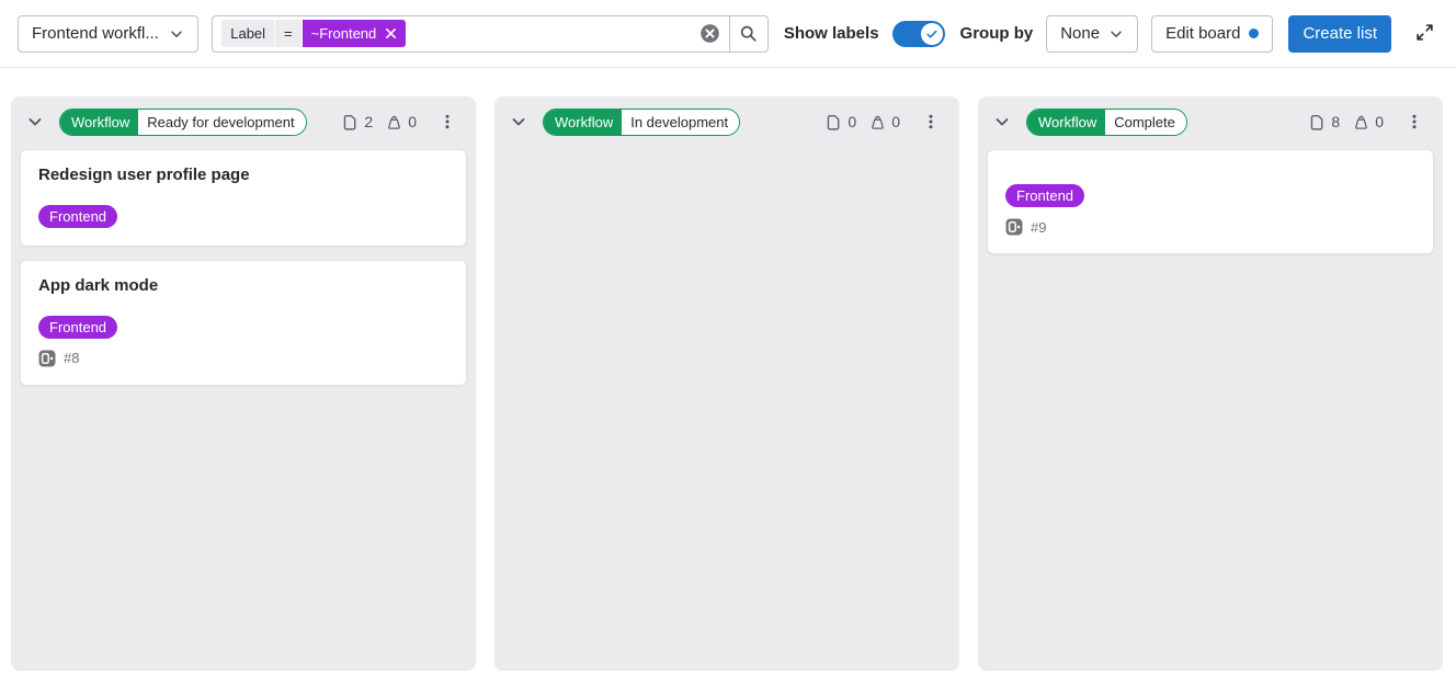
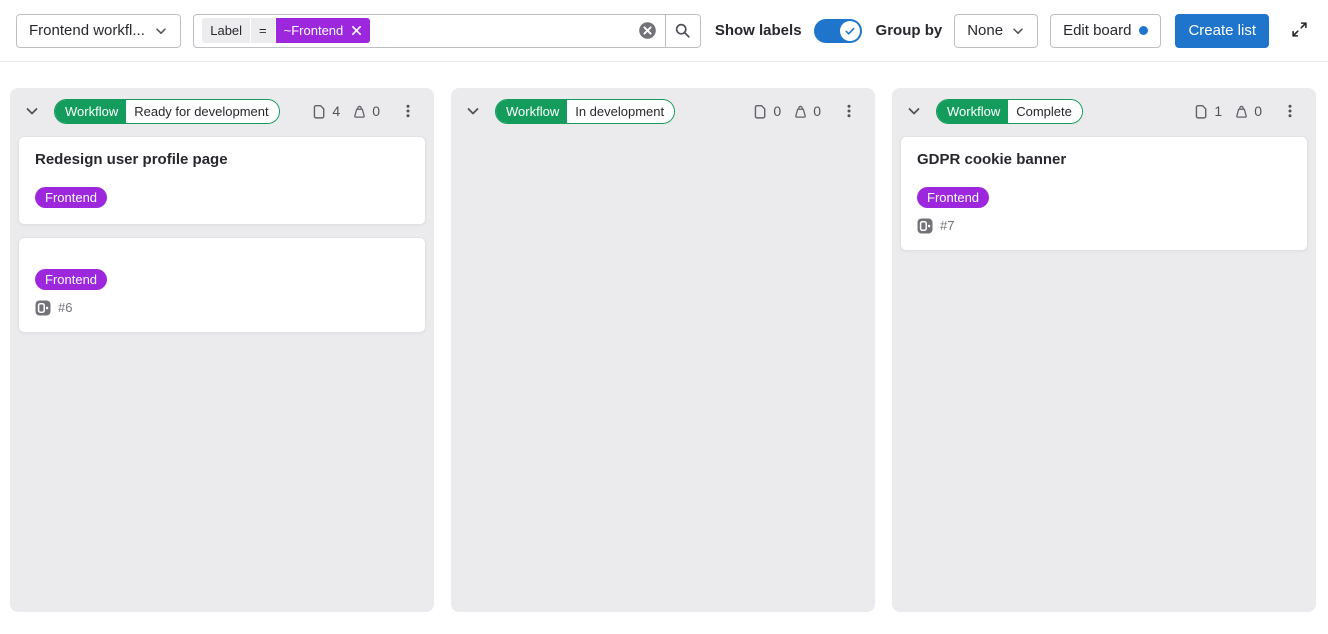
  Frontend workfl...
  Label
  =
  ~Frontend
  Show labels
  Group by
  None
  Edit board
  Create list
  Workflow
  Ready for development
- 2
+ 4
  0
  Redesign user profile page
  Frontend
- App dark mode
  Frontend
- #8
+ #6
  Workflow
  In development
  0
  0
  Workflow
  Complete
- 8
+ 1
  0
+ GDPR cookie banner
  Frontend
- #9
+ #7
